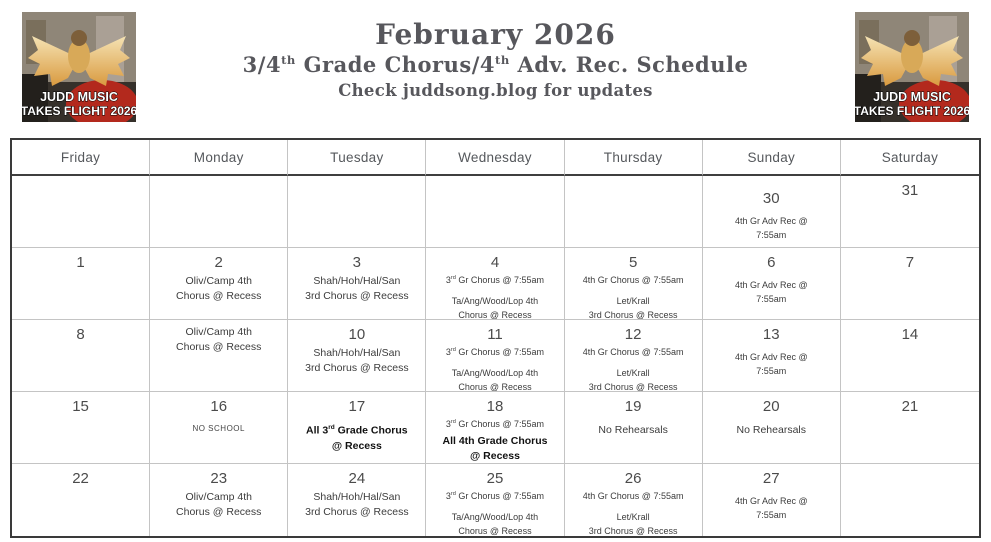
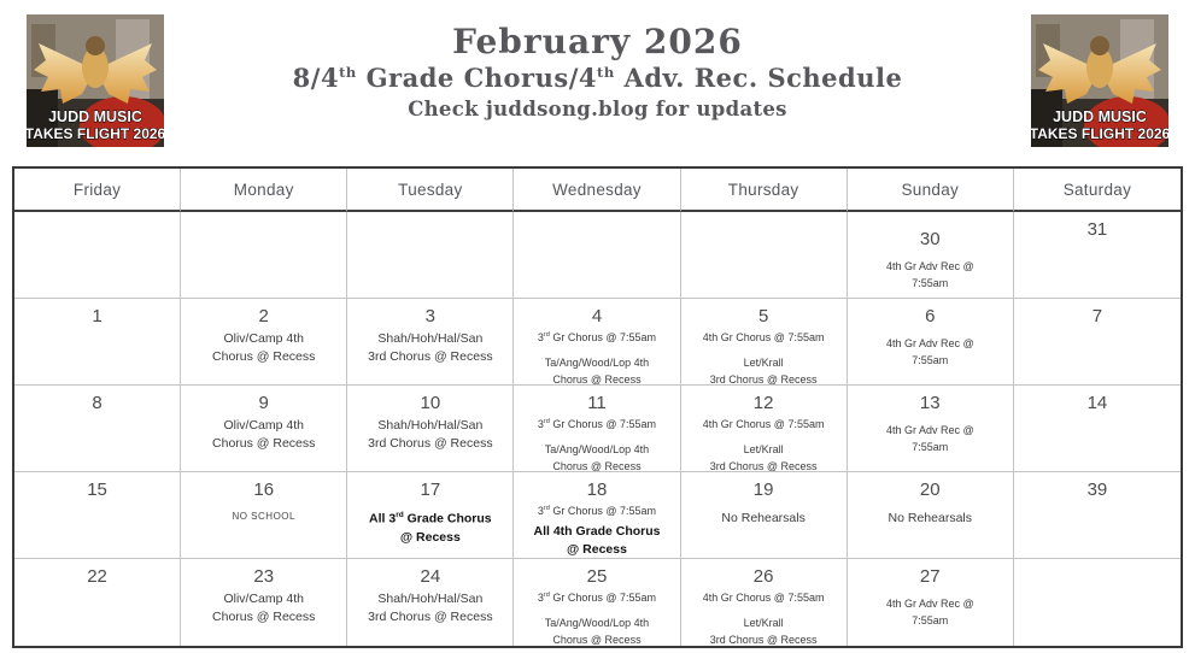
  JUDD MUSIC
  TAKES FLIGHT 2026
  JUDD MUSIC
  TAKES FLIGHT 2026
  February 2026
- 3/4th Grade Chorus/4th Adv. Rec. Schedule
+ 8/4th Grade Chorus/4th Adv. Rec. Schedule
  Check juddsong.blog for updates
  Friday
  Monday
  Tuesday
  Wednesday
  Thursday
  Sunday
  Saturday
  30
  4th Gr Adv Rec @
  7:55am
  31
  1
  2
  Oliv/Camp 4th
  Chorus @ Recess
  3
  Shah/Hoh/Hal/San
  3rd Chorus @ Recess
  4
  3 Gr Chorus @ 7:55am
  Ta/Ang/Wood/Lop 4th
  Chorus @ Recess
  5
  4th Gr Chorus @ 7:55am
  Let/Krall
  3rd Chorus @ Recess
  6
  4th Gr Adv Rec @
  7:55am
  7
  8
+ 9
  Oliv/Camp 4th
  Chorus @ Recess
  10
  Shah/Hoh/Hal/San
  3rd Chorus @ Recess
  11
  3 Gr Chorus @ 7:55am
  Ta/Ang/Wood/Lop 4th
  Chorus @ Recess
  12
  4th Gr Chorus @ 7:55am
  Let/Krall
  3rd Chorus @ Recess
  13
  4th Gr Adv Rec @
  7:55am
  14
  15
  16
  NO SCHOOL
  17
  All 3 Grade Chorus
  @ Recess
  18
  3 Gr Chorus @ 7:55am
  All 4th Grade Chorus
  @ Recess
  19
  No Rehearsals
  20
  No Rehearsals
- 21
+ 39
  22
  23
  Oliv/Camp 4th
  Chorus @ Recess
  24
  Shah/Hoh/Hal/San
  3rd Chorus @ Recess
  25
  3 Gr Chorus @ 7:55am
  Ta/Ang/Wood/Lop 4th
  Chorus @ Recess
  26
  4th Gr Chorus @ 7:55am
  Let/Krall
  3rd Chorus @ Recess
  27
  4th Gr Adv Rec @
  7:55am
